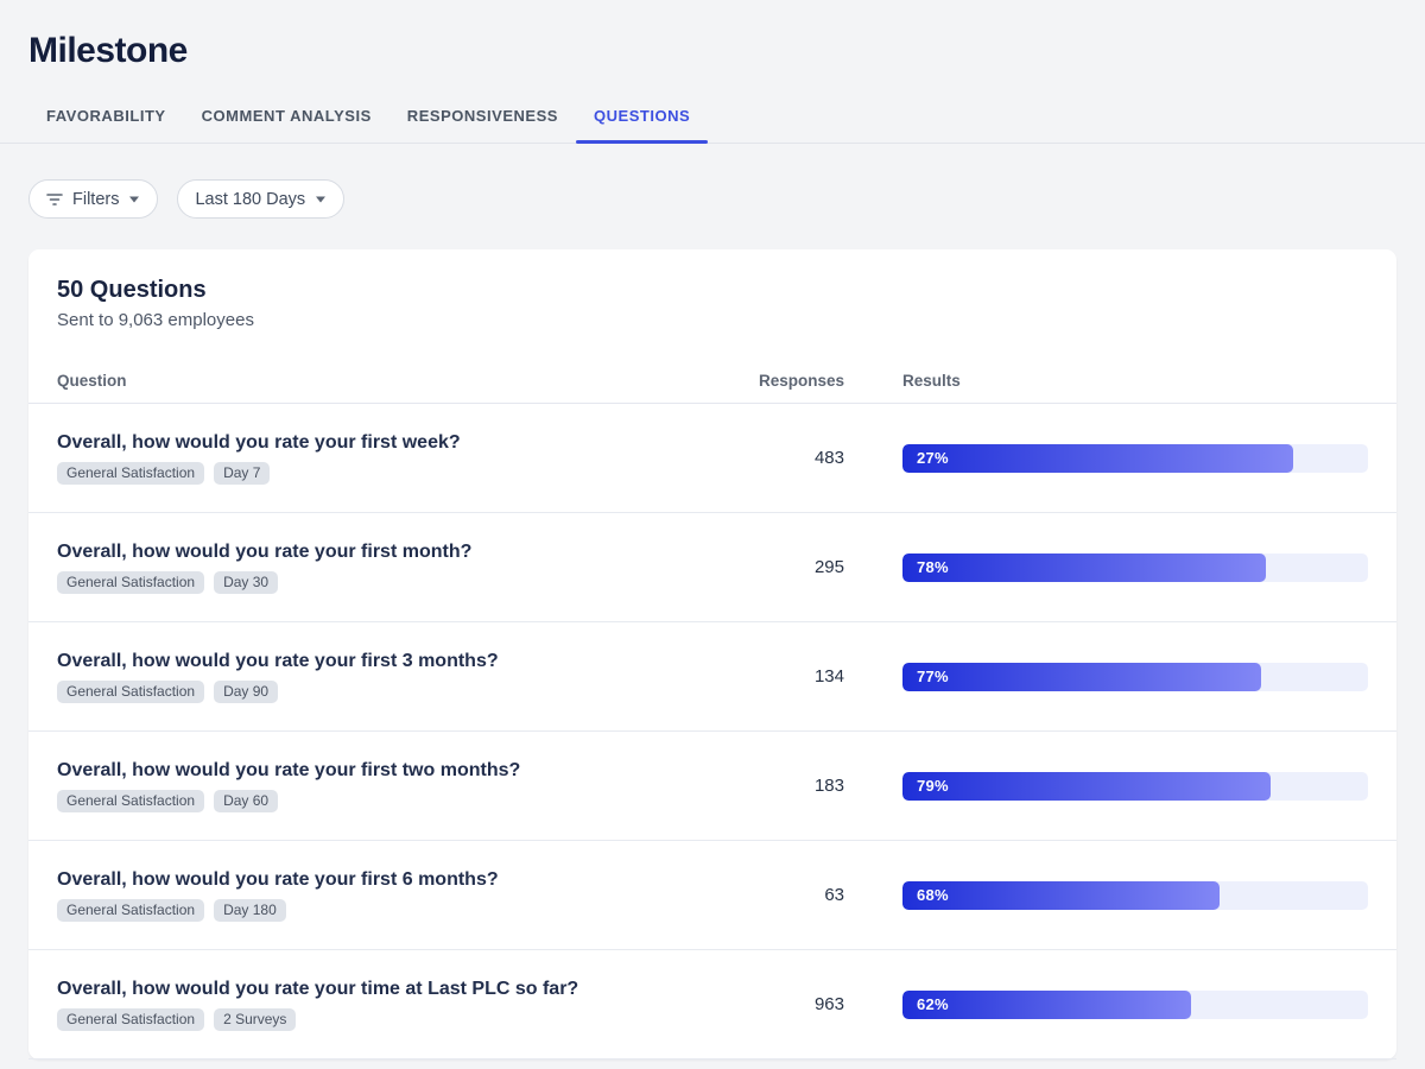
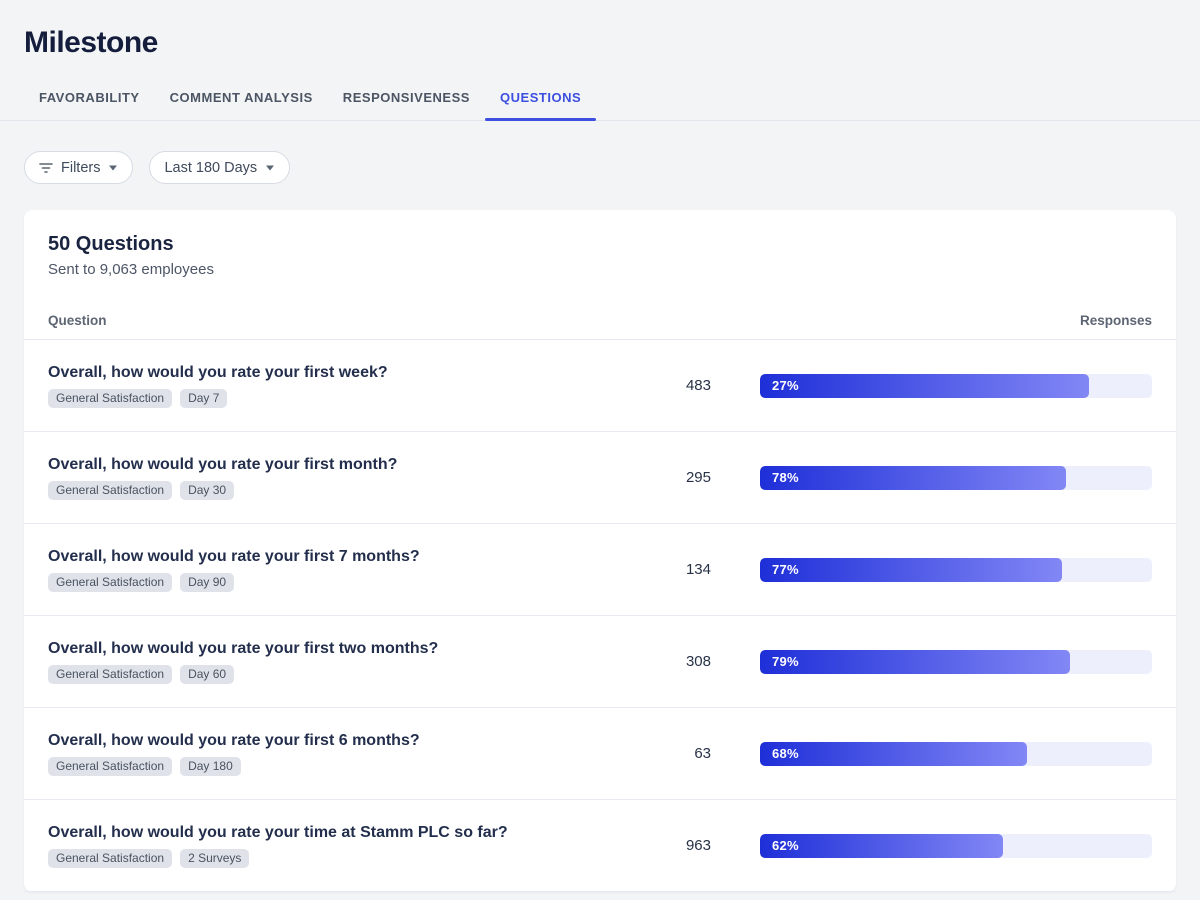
  Milestone
  FAVORABILITY
  COMMENT ANALYSIS
  RESPONSIVENESS
  QUESTIONS
  Filters
  Last 180 Days
  50 Questions
  Sent to 9,063 employees
  Question
  Responses
- Results
  Overall, how would you rate your first week?
  General Satisfaction
  Day 7
  483
  27%
  Overall, how would you rate your first month?
  General Satisfaction
  Day 30
  295
  78%
- Overall, how would you rate your first 3 months?
+ Overall, how would you rate your first 7 months?
  General Satisfaction
  Day 90
  134
  77%
  Overall, how would you rate your first two months?
  General Satisfaction
  Day 60
- 183
+ 308
  79%
  Overall, how would you rate your first 6 months?
  General Satisfaction
  Day 180
  63
  68%
- Overall, how would you rate your time at Last PLC so far?
+ Overall, how would you rate your time at Stamm PLC so far?
  General Satisfaction
  2 Surveys
  963
  62%
